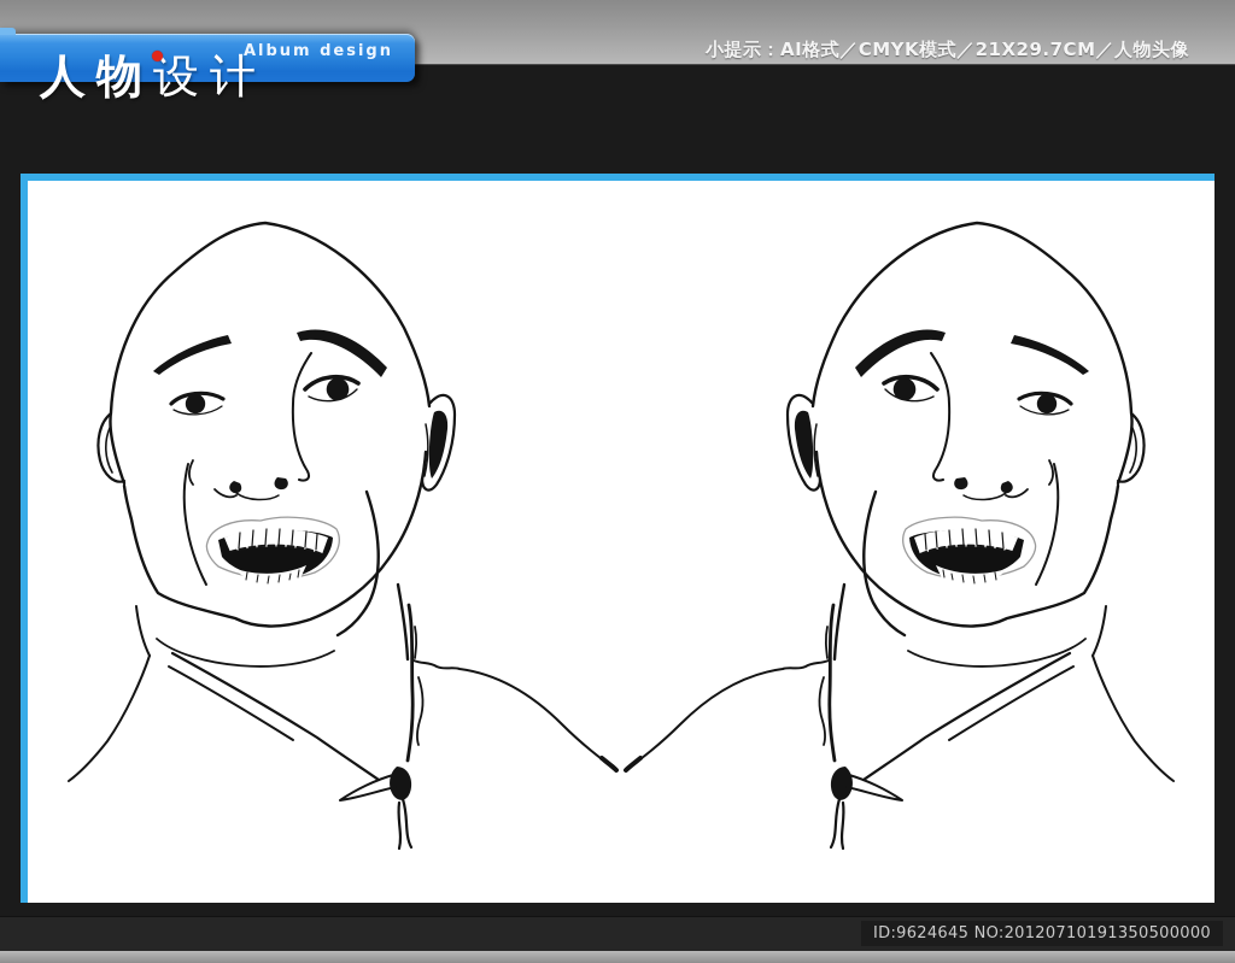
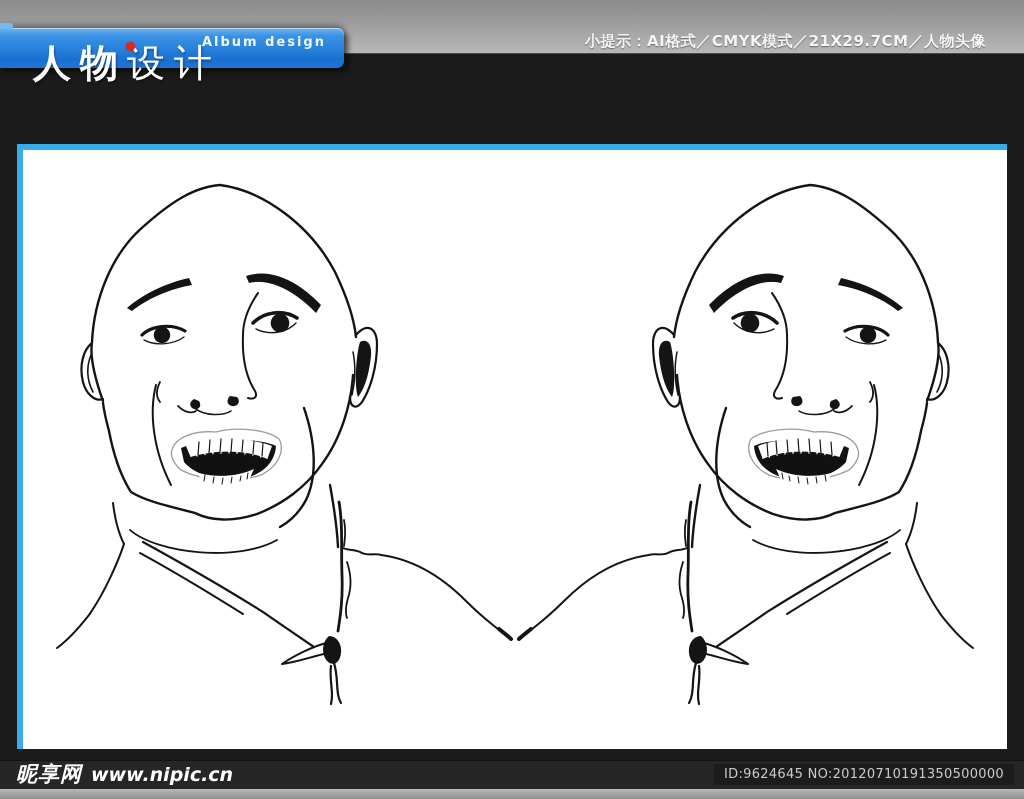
  小提示：AI格式／CMYK模式／21X29.7CM／人物头像
  Album design
  人物设计
+ 昵享网 www.nipic.cn
  ID:9624645 NO:20120710191350500000
